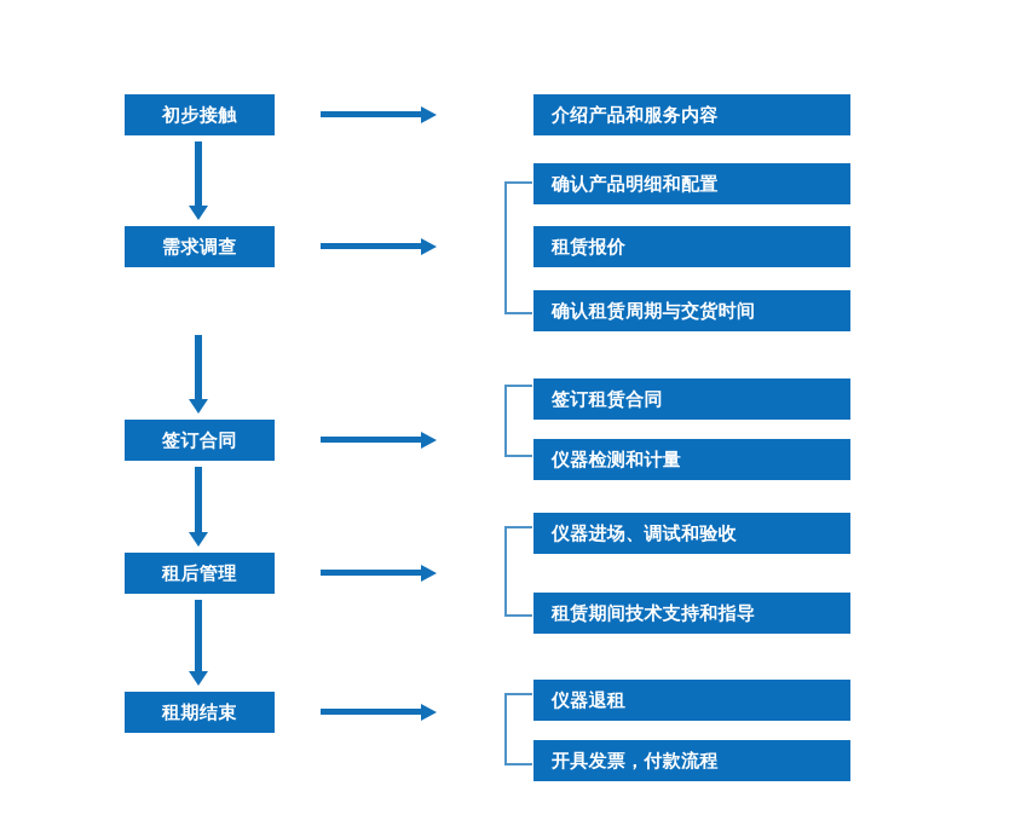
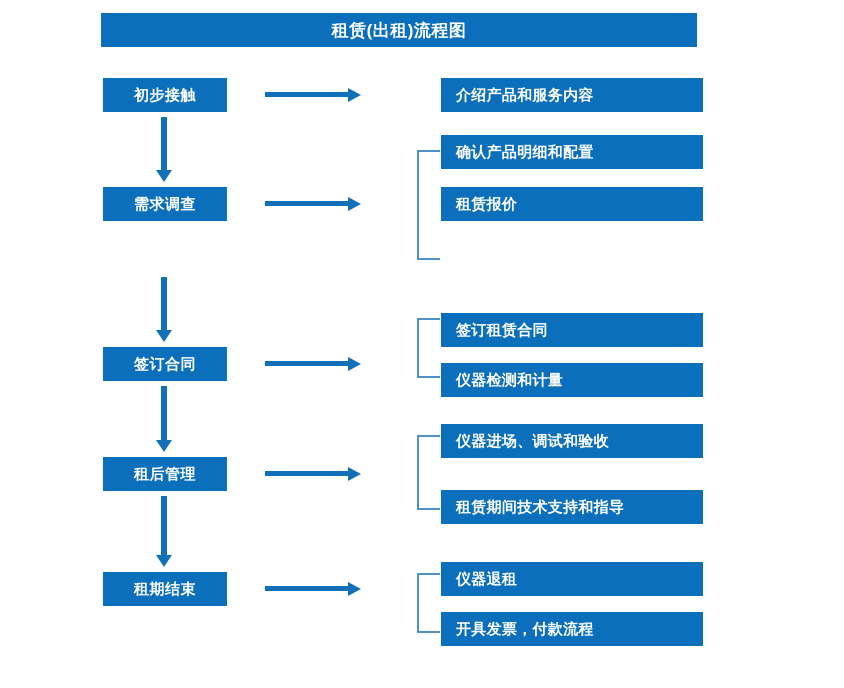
+ 租赁(出租)流程图
  初步接触
  需求调查
  签订合同
  租后管理
  租期结束
  介绍产品和服务内容
  确认产品明细和配置
  租赁报价
- 确认租赁周期与交货时间
  签订租赁合同
  仪器检测和计量
  仪器进场、调试和验收
  租赁期间技术支持和指导
  仪器退租
  开具发票，付款流程
